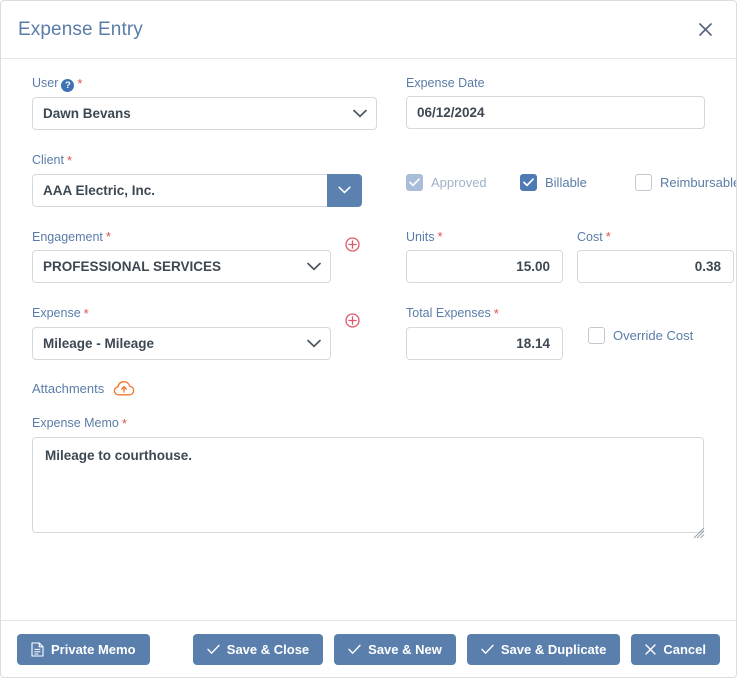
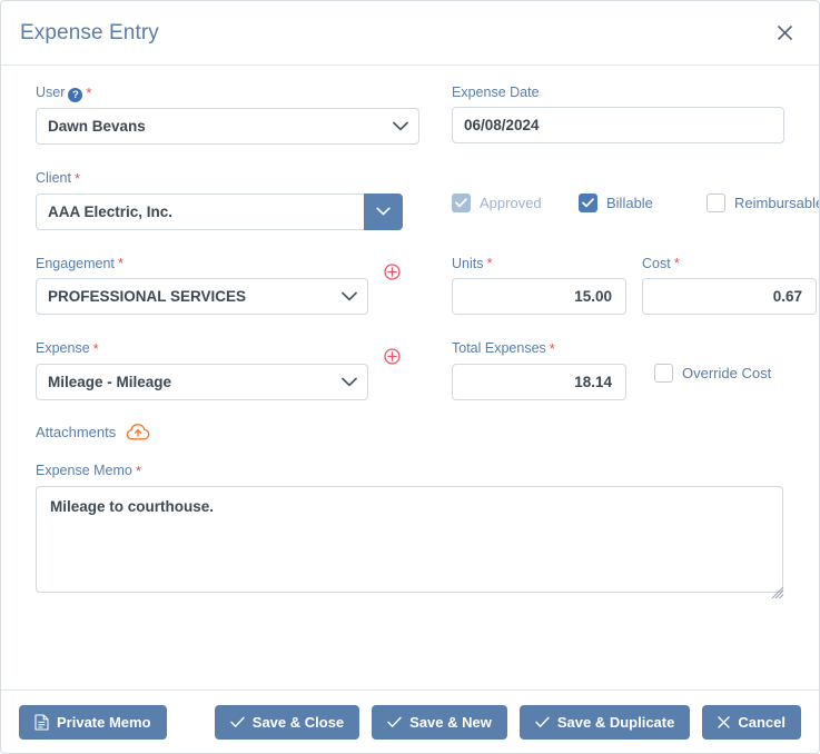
  Expense Entry
  User ? *
  Dawn Bevans
  Expense Date
- 06/12/2024
+ 06/08/2024
  Client *
  AAA Electric, Inc.
  Approved
  Billable
  Reimbursabl
  Engagement *
  PROFESSIONAL SERVICES
  Units *
  15.00
  Cost *
- 0.38
+ 0.67
  Expense *
  Mileage - Mileage
  Total Expenses *
  18.14
  Override Cost
  Attachments
  Expense Memo *
  Mileage to courthouse.
  Private Memo
  Save & Close
  Save & New
  Save & Duplicate
  Cancel
